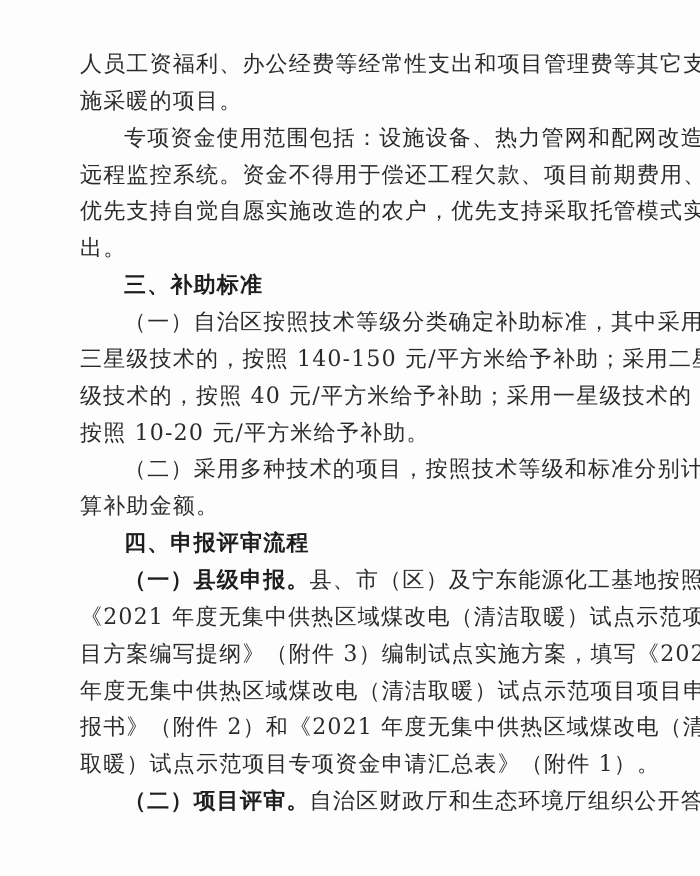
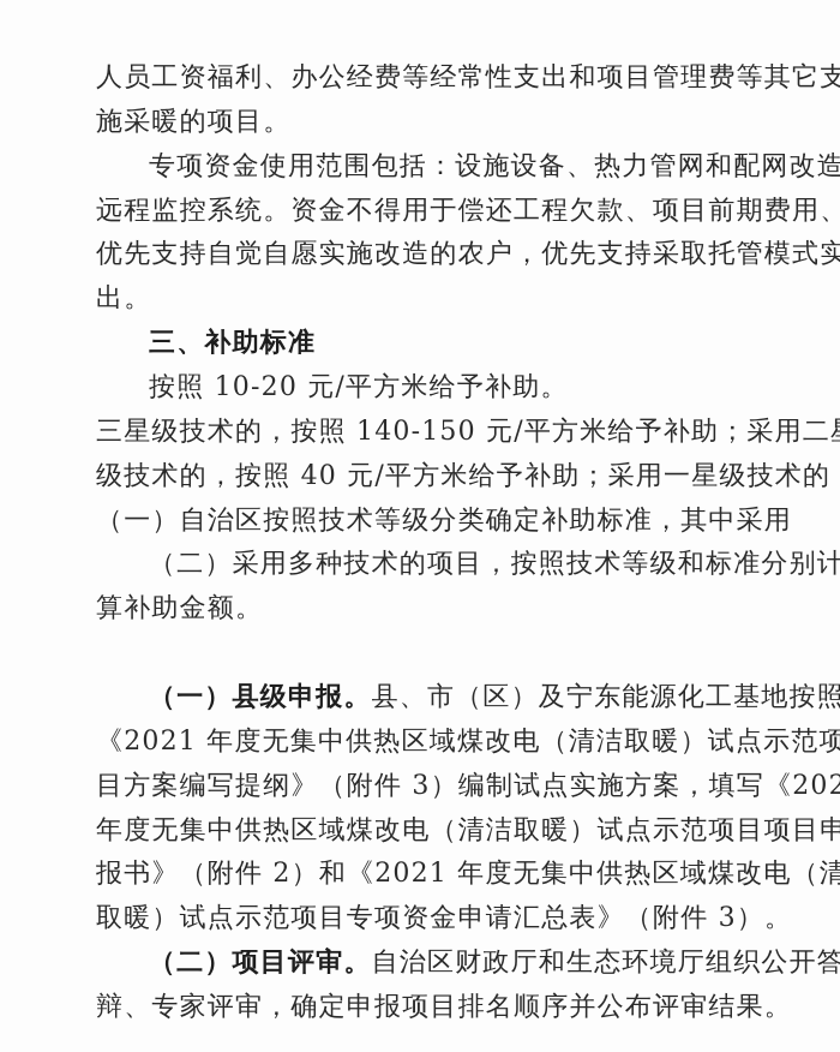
  人员工资福利、办公经费等经常性支出和项目管理费等其它支
  施采暖的项目。
  专项资金使用范围包括：设施设备、热力管网和配网改造
  远程监控系统。资金不得用于偿还工程欠款、项目前期费用、
  优先支持自觉自愿实施改造的农户，优先支持采取托管模式实
  出。
  三、补助标准
- （一）自治区按照技术等级分类确定补助标准，其中采用
+ 按照 10-20 元/平方米给予补助。
  三星级技术的，按照 140-150 元/平方米给予补助；采用二
  级技术的，按照 40 元/平方米给予补助；采用一星级技术的
- 按照 10-20 元/平方米给予补助。
+ （一）自治区按照技术等级分类确定补助标准，其中采用
  （二）采用多种技术的项目，按照技术等级和标准分别计
  算补助金额。
- 四、申报评审流程
  （一）县级申报。县、市（区）及宁东能源化工基地按照
  《2021 年度无集中供热区域煤改电（清洁取暖）试点示范项
  目方案编写提纲》（附件 3）编制试点实施方案，填写《202
  年度无集中供热区域煤改电（清洁取暖）试点示范项目项目申
  报书》（附件 2）和《2021 年度无集中供热区域煤改电（清
- 取暖）试点示范项目专项资金申请汇总表》（附件 1）。
+ 取暖）试点示范项目专项资金申请汇总表》（附件 3）。
  （二）项目评审。自治区财政厅和生态环境厅组织公开答
+ 辩、专家评审，确定申报项目排名顺序并公布评审结果。
